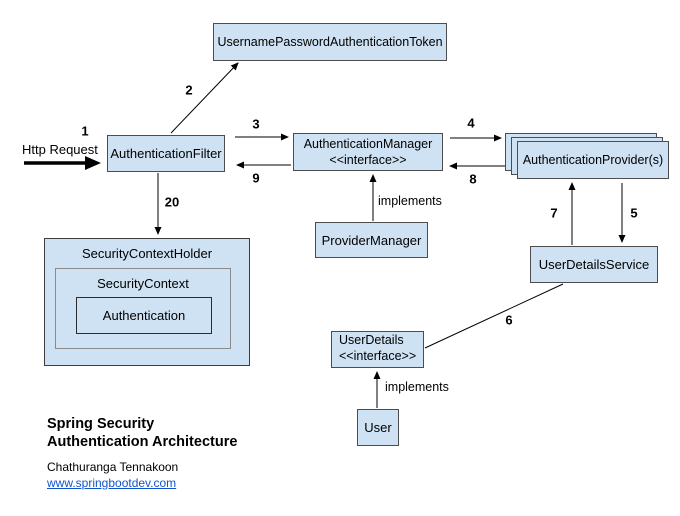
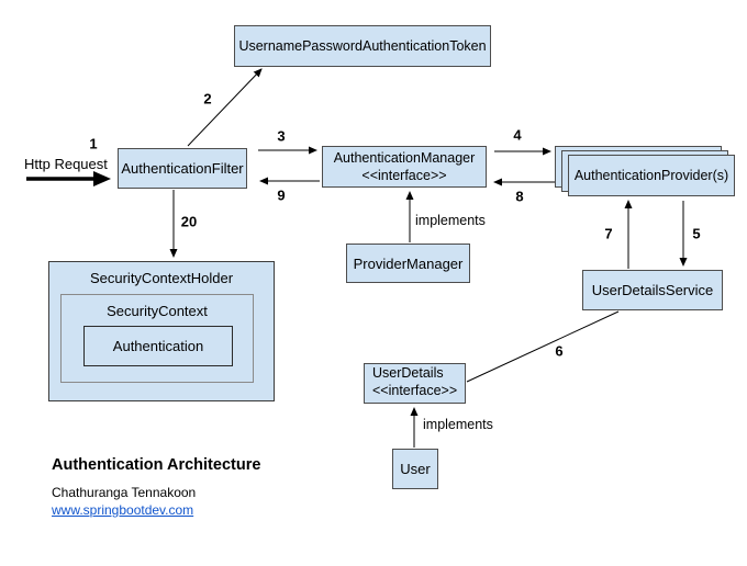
  UsernamePasswordAuthenticationToken
  AuthenticationFilter
  AuthenticationManager
  <<interface>>
  AuthenticationProvider(s)
  ProviderManager
  UserDetailsService
  UserDetails
  <<interface>>
  User
  SecurityContextHolder
  SecurityContext
  Authentication
  1
  2
  3
  4
  5
  6
  7
  8
  9
  20
  Http Request
  implements
  implements
- Spring Security
  Authentication Architecture
  Chathuranga Tennakoon
  www.springbootdev.com
